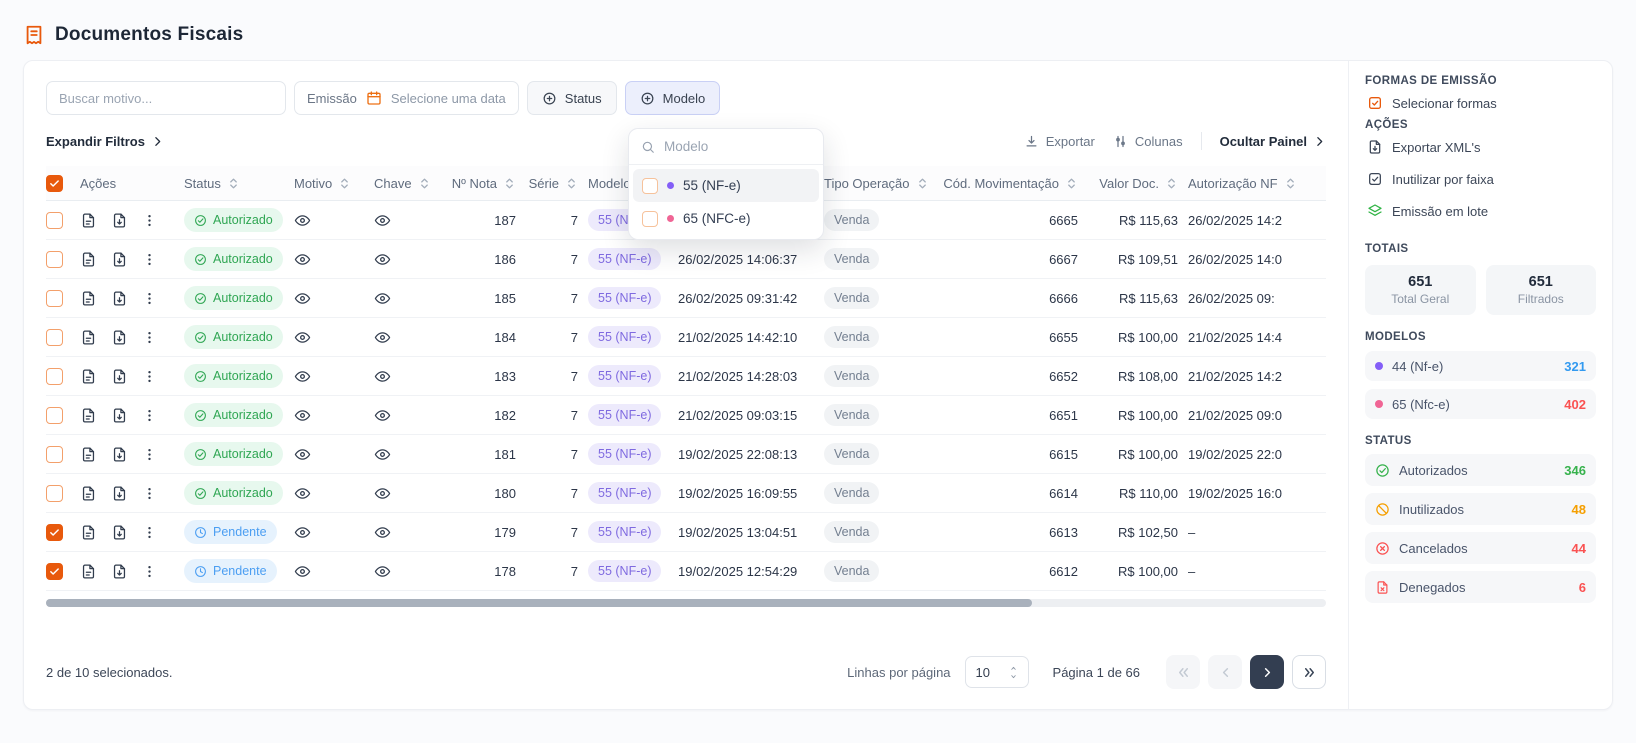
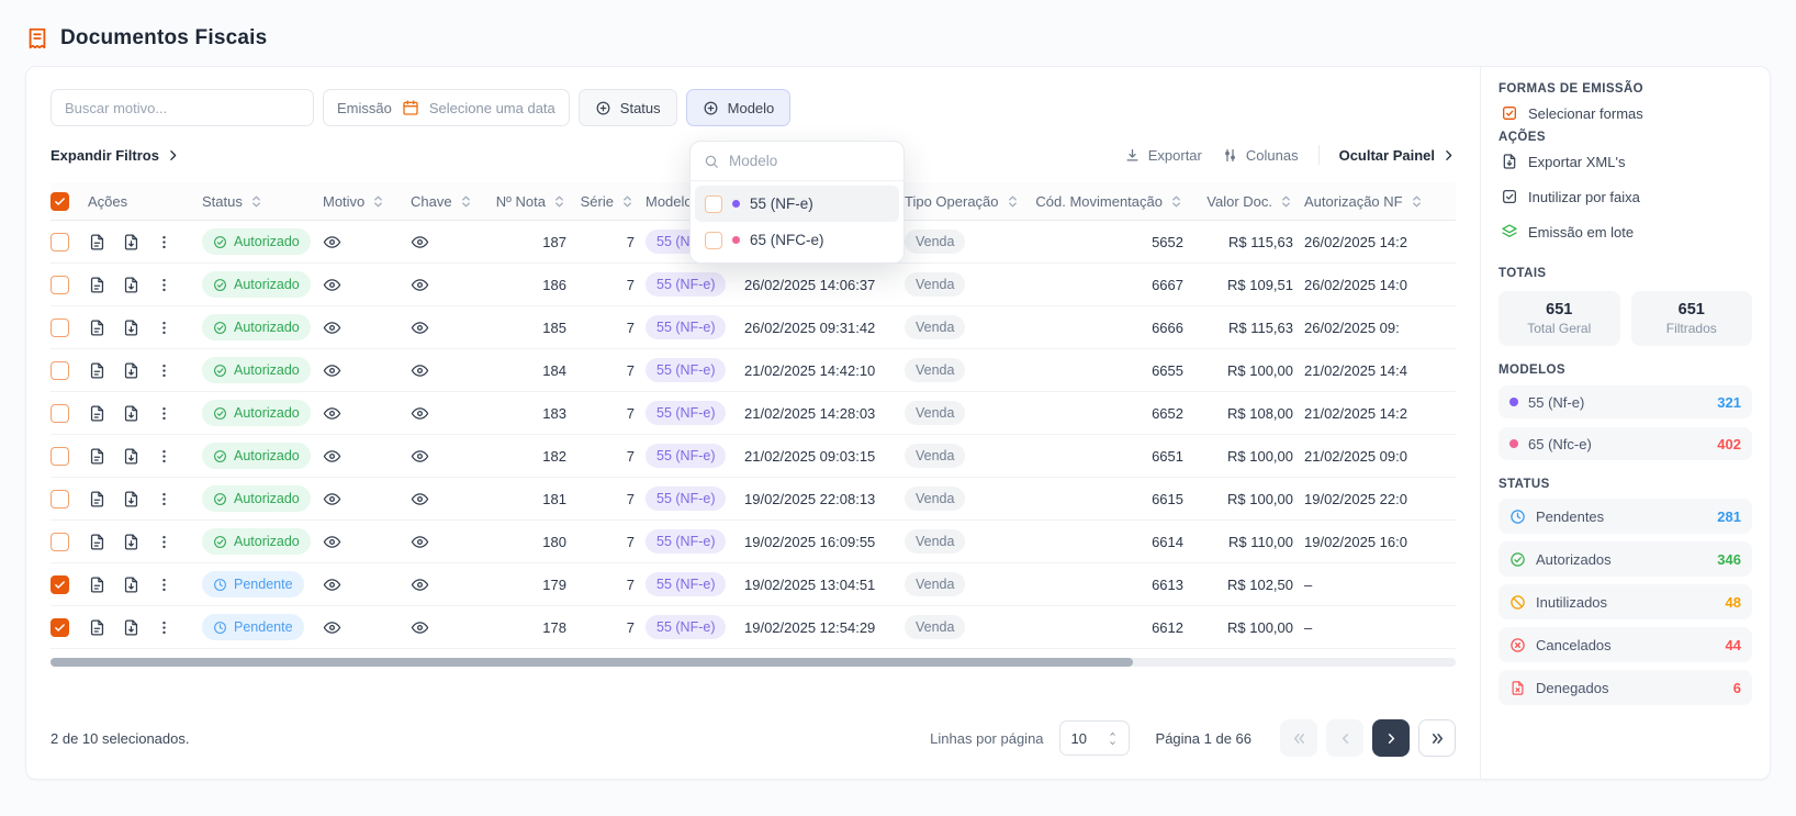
  Documentos Fiscais
  Buscar motivo...
  Emissão
  Selecione uma data
  Status
  Modelo
  Expandir Filtros
  Exportar
  Colunas
  Ocultar Painel
  Ações
  Status
  Motivo
  Chave
  Nº Nota
  Série
  Model
  Tipo Operação
  Cód. Movimentação
  Valor Doc.
  Autorização NF
  Autorizado
  187
  7
  Venda
- 6665
+ 5652
  R$ 115,63
  26/02/2025 14:2
  Autorizado
  186
  7
  55 (NF-e)
  26/02/2025 14:06:37
  Venda
  6667
  R$ 109,51
  26/02/2025 14:0
  Autorizado
  185
  7
  55 (NF-e)
  26/02/2025 09:31:42
  Venda
  6666
  R$ 115,63
  26/02/2025 09:
  Autorizado
  184
  7
  55 (NF-e)
  21/02/2025 14:42:10
  Venda
  6655
  R$ 100,00
  21/02/2025 14:4
  Autorizado
  183
  7
  55 (NF-e)
  21/02/2025 14:28:03
  Venda
  6652
  R$ 108,00
  21/02/2025 14:2
  Autorizado
  182
  7
  55 (NF-e)
  21/02/2025 09:03:15
  Venda
  6651
  R$ 100,00
  21/02/2025 09:0
  Autorizado
  181
  7
  55 (NF-e)
  19/02/2025 22:08:13
  Venda
  6615
  R$ 100,00
  19/02/2025 22:0
  Autorizado
  180
  7
  55 (NF-e)
  19/02/2025 16:09:55
  Venda
  6614
  R$ 110,00
  19/02/2025 16:0
  Pendente
  179
  7
  55 (NF-e)
  19/02/2025 13:04:51
  Venda
  6613
  R$ 102,50
  –
  Pendente
  178
  7
  55 (NF-e)
  19/02/2025 12:54:29
  Venda
  6612
  R$ 100,00
  –
  2 de 10 selecionados.
  Linhas por página
  10
  Página 1 de 66
  FORMAS DE EMISSÃO
  Selecionar formas
  AÇÕES
  Exportar XML's
  Inutilizar por faixa
  Emissão em lote
  TOTAIS
  651
  Total Geral
  651
  Filtrados
  MODELOS
- 44 (Nf-e)
+ 55 (Nf-e)
  321
  65 (Nfc-e)
  402
  STATUS
+ Pendentes
+ 281
  Autorizados
  346
  Inutilizados
  48
  Cancelados
  44
  Denegados
  6
  Modelo
  55 (NF-e)
  65 (NFC-e)
